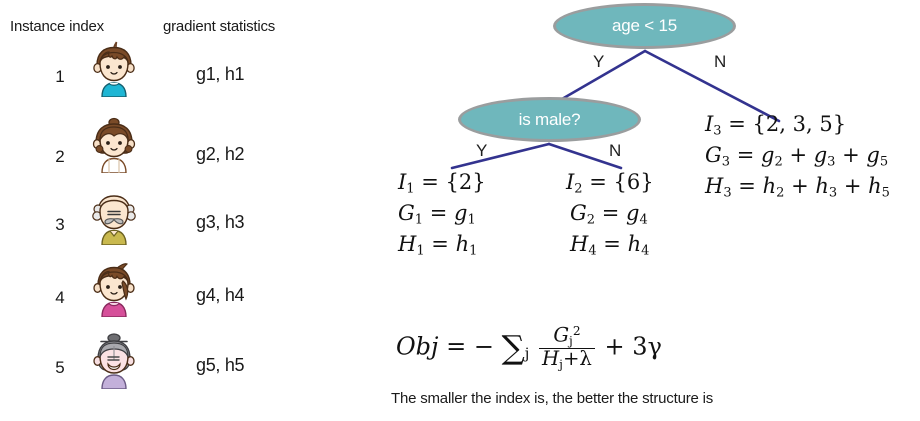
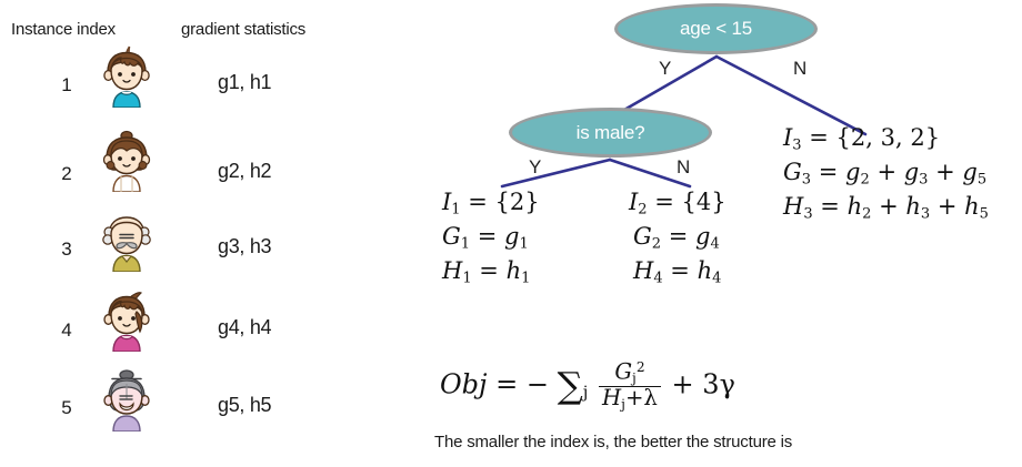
  Instance index
  gradient statistics
  1
  g1, h1
  2
  g2, h2
  3
  g3, h3
  4
  g4, h4
  5
  g5, h5
  age < 15
  is male?
  Y
  N
  Y
  N
  I1 = {2}
  G1 = g1
  H1 = h1
- I2 = {6}
+ I2 = {4}
  G2 = g4
  H4 = h4
- I3 = {2, 3, 5}
+ I3 = {2, 3, 2}
  G3 = g2 + g3 + g5
  H3 = h2 + h3 + h5
  Obj = − ∑j
  Gj2
  Hj+λ
  + 3γ
  The smaller the index is, the better the structure is
